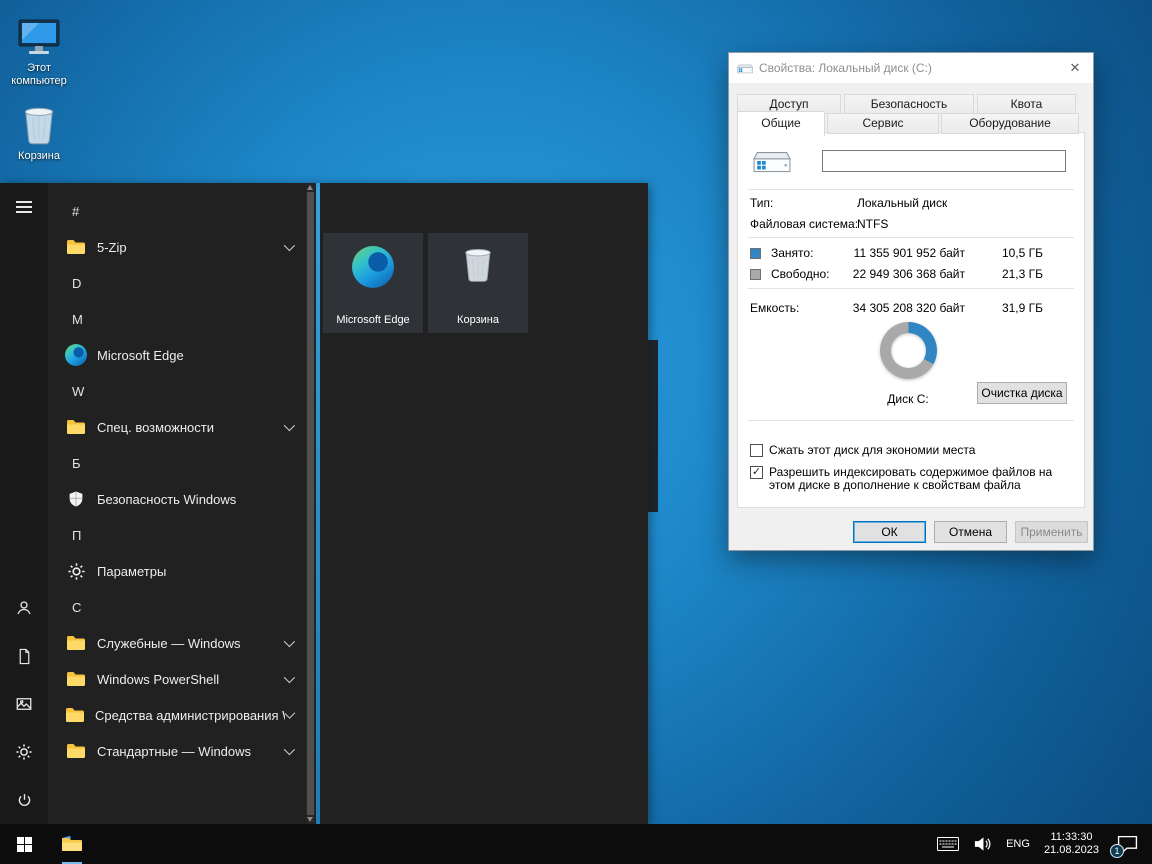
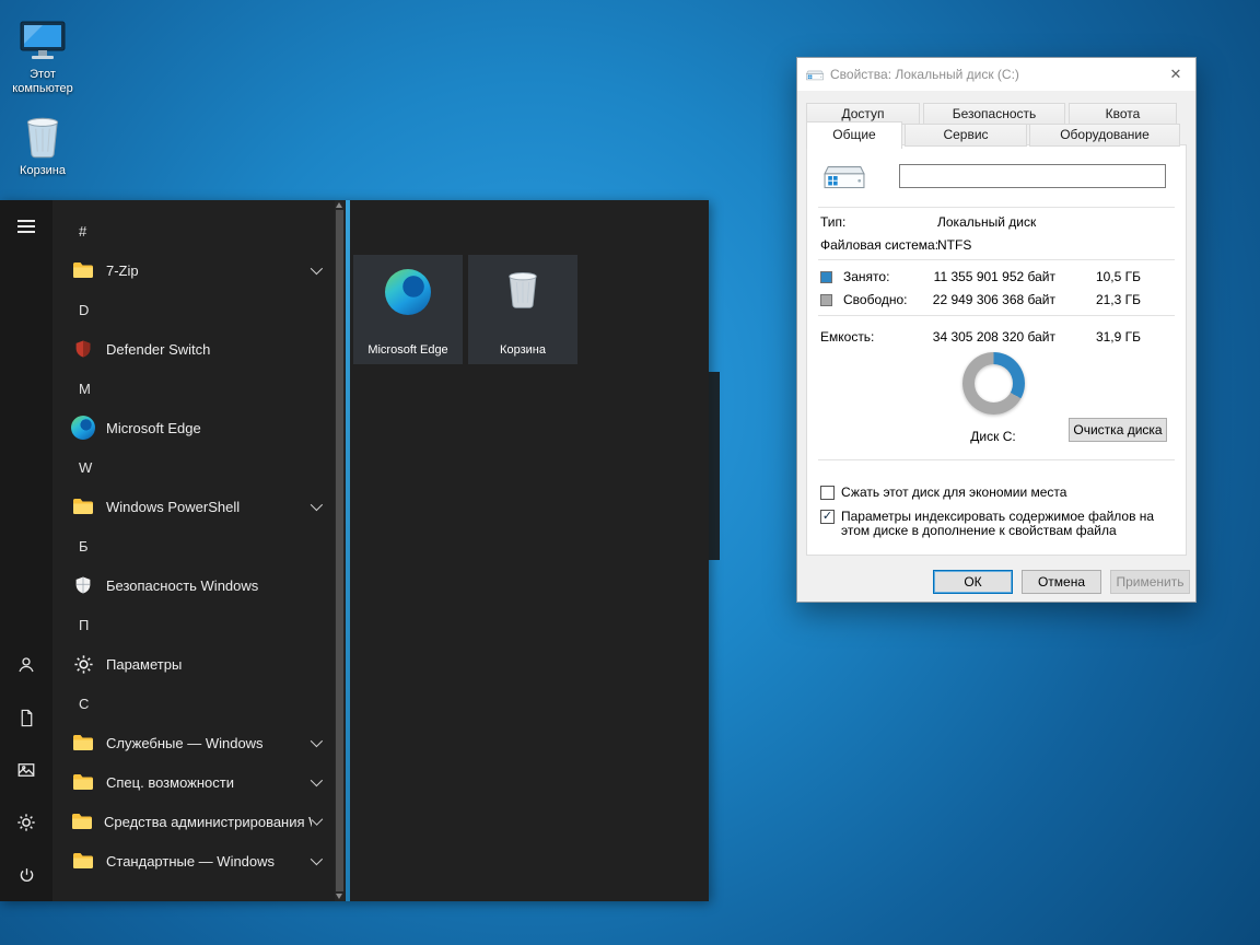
  Этот компьютер
  Корзина
  #
- 5-Zip
+ 7-Zip
  D
+ Defender Switch
  M
  Microsoft Edge
  W
- Спец. возможности
+ Windows PowerShell
  Б
  Безопасность Windows
  П
  Параметры
  С
  Служебные — Windows
- Windows PowerShell
+ Спец. возможности
  Средства администрирования
  Стандартные — Windows
  Microsoft Edge
  Корзина
  Свойства: Локальный диск (C:)
  ✕
  Доступ
  Безопасность
  Квота
  Общие
  Сервис
  Оборудование
  Тип:
  Локальный диск
  Файловая система:
  NTFS
  Занято:
  11 355 901 952 байт
  10,5 ГБ
  Свободно:
  22 949 306 368 байт
  21,3 ГБ
  Емкость:
  34 305 208 320 байт
  31,9 ГБ
  Диск C:
  Очистка диска
  Сжать этот диск для экономии места
  ✓
- Разрешить индексировать содержимое файлов на этом диске в дополнение к свойствам файла
+ Параметры индексировать содержимое файлов на этом диске в дополнение к свойствам файла
  ОК
  Отмена
  Применить
- ENG
- 11:33:30
- 21.08.2023
- 1
